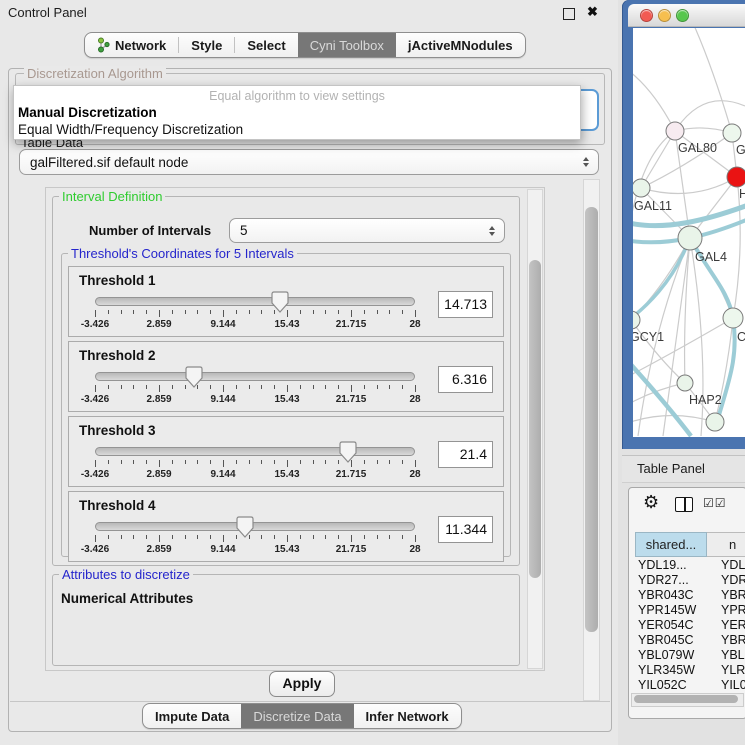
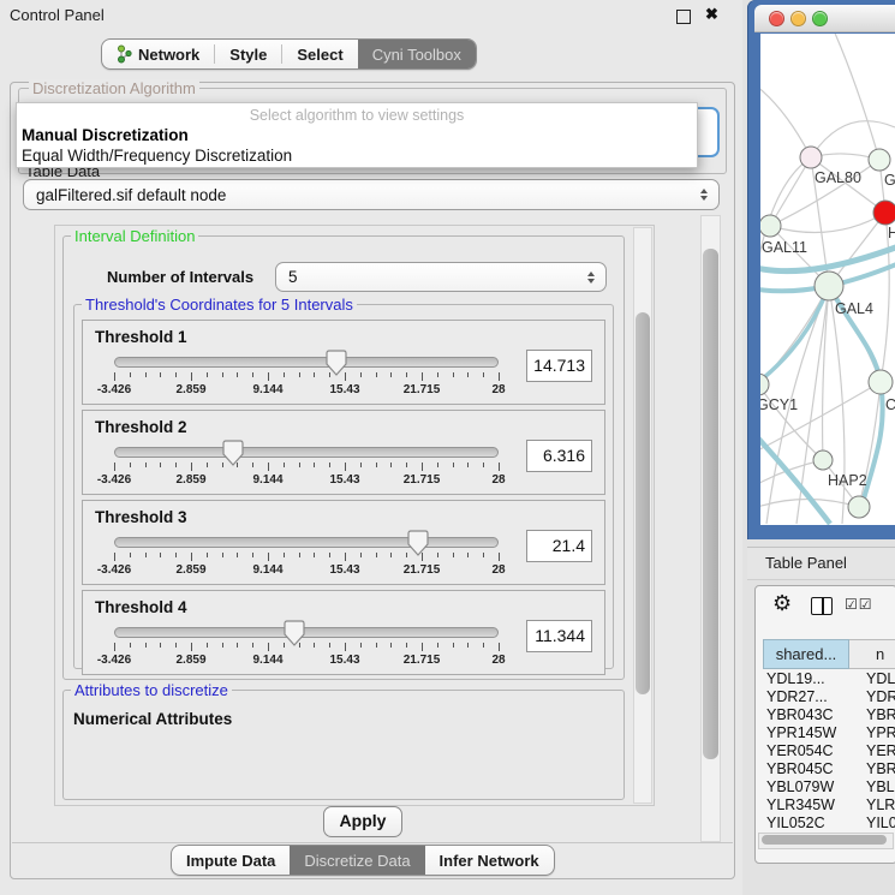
  Control Panel
  ✖
  Network
  Style
  Select
  Cyni Toolbox
- jActiveMNodules
  Discretization Algorithm
- Equal algorithm to view settings
+ Select algorithm to view settings
  Manual Discretization
  Equal Width/Frequency Discretization
  Table Data
  galFiltered.sif default node
  Interval Definition
  Number of Intervals
  5
  Threshold's Coordinates for 5 Intervals
  Threshold 1
  -3.426
  2.859
  9.144
  15.43
  21.715
  28
  14.713
  Threshold 2
  -3.426
  2.859
  9.144
  15.43
  21.715
  28
  6.316
  Threshold 3
  -3.426
  2.859
  9.144
  15.43
  21.715
  28
  21.4
  Threshold 4
  -3.426
  2.859
  9.144
  15.43
  21.715
  28
  11.344
  Attributes to discretize
  Numerical Attributes
  Apply
  Impute Data
  Discretize Data
  Infer Network
  GAL80
  H
  GAL11
  GAL4
  GCY1
  C
  HAP2
  Table Panel
  ⚙
  ☑☑
  shared...
  n
  YDL19...
  YDL
  YDR27...
  YDR
  YBR043C
  YBR
  YPR145W
  YPR
  YER054C
  YER
  YBR045C
  YBR
  YBL079W
  YBL
  YLR345W
  YLR
  YIL052C
  YIL0
